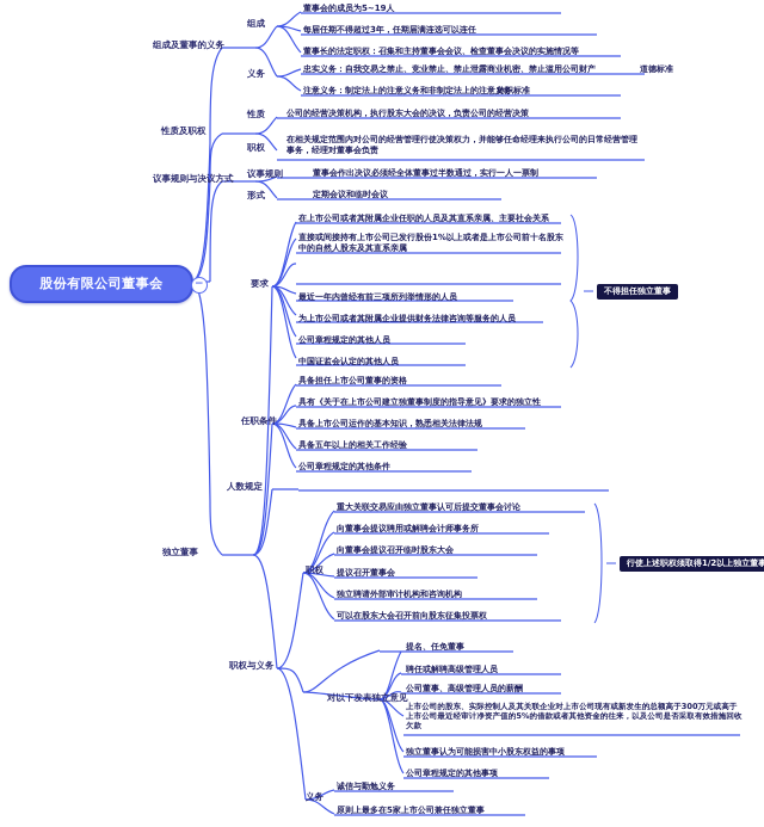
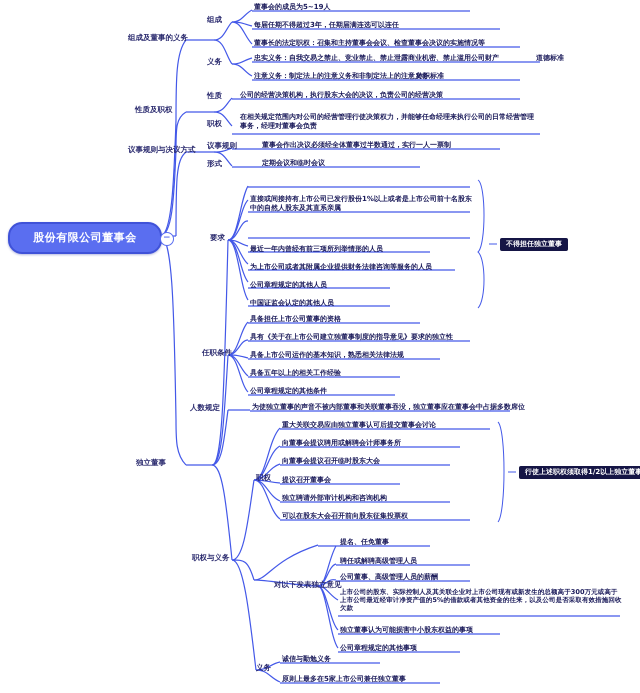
  股份有限公司董事会
  −
  组成及董事的义务
  组成
  义务
  董事会的成员为5~19人
  每届任期不得超过3年，任期届满连选可以连任
  董事长的法定职权：召集和主持董事会会议、检查董事会决议的实施情况等
  忠实义务：自我交易之禁止、竞业禁止、禁止泄露商业机密、禁止滥用公司财产
  注意义务：制定法上的注意义务和非制定法上的注意义务
  道德标准
  称职标准
  性质及职权
  性质
  职权
  公司的经营决策机构，执行股东大会的决议，负责公司的经营决策
  在相关规定范围内对公司的经营管理行使决策权力，并能够任命经理来执行公司的日常经营管理事务，经理对董事会负责
  议事规则与决议方式
  议事规则
  形式
  董事会作出决议必须经全体董事过半数通过，实行一人一票制
  定期会议和临时会议
  独立董事
  要求
- 在上市公司或者其附属企业任职的人员及其直系亲属、主要社会关系
  直接或间接持有上市公司已发行股份1%以上或者是上市公司前十名股东中的自然人股东及其直系亲属
  最近一年内曾经有前三项所列举情形的人员
  为上市公司或者其附属企业提供财务法律咨询等服务的人员
  公司章程规定的其他人员
  中国证监会认定的其他人员
  不得担任独立董事
  任职条件
  具备担任上市公司董事的资格
  具有《关于在上市公司建立独董事制度的指导意见》要求的独立性
  具备上市公司运作的基本知识，熟悉相关法律法规
  具备五年以上的相关工作经验
  公司章程规定的其他条件
  人数规定
+ 为使独立董事的声音不被内部董事和关联董事吞没，独立董事应在董事会中占据多数席位
  职权与义务
  职权
  重大关联交易应由独立董事认可后提交董事会讨论
  向董事会提议聘用或解聘会计师事务所
  向董事会提议召开临时股东大会
  提议召开董事会
  独立聘请外部审计机构和咨询机构
  可以在股东大会召开前向股东征集投票权
  行使上述职权须取得1/2以上独立董事
  对以下发表独立意见
  提名、任免董事
  聘任或解聘高级管理人员
  公司董事、高级管理人员的薪酬
  上市公司的股东、实际控制人及其关联企业对上市公司现有或新发生的总额高于300万元或高于上市公司最近经审计净资产值的5%的借款或者其他资金的往来，以及公司是否采取有效措施回收欠款
  独立董事认为可能损害中小股东权益的事项
  公司章程规定的其他事项
  义务
  诚信与勤勉义务
  原则上最多在5家上市公司兼任独立董事
